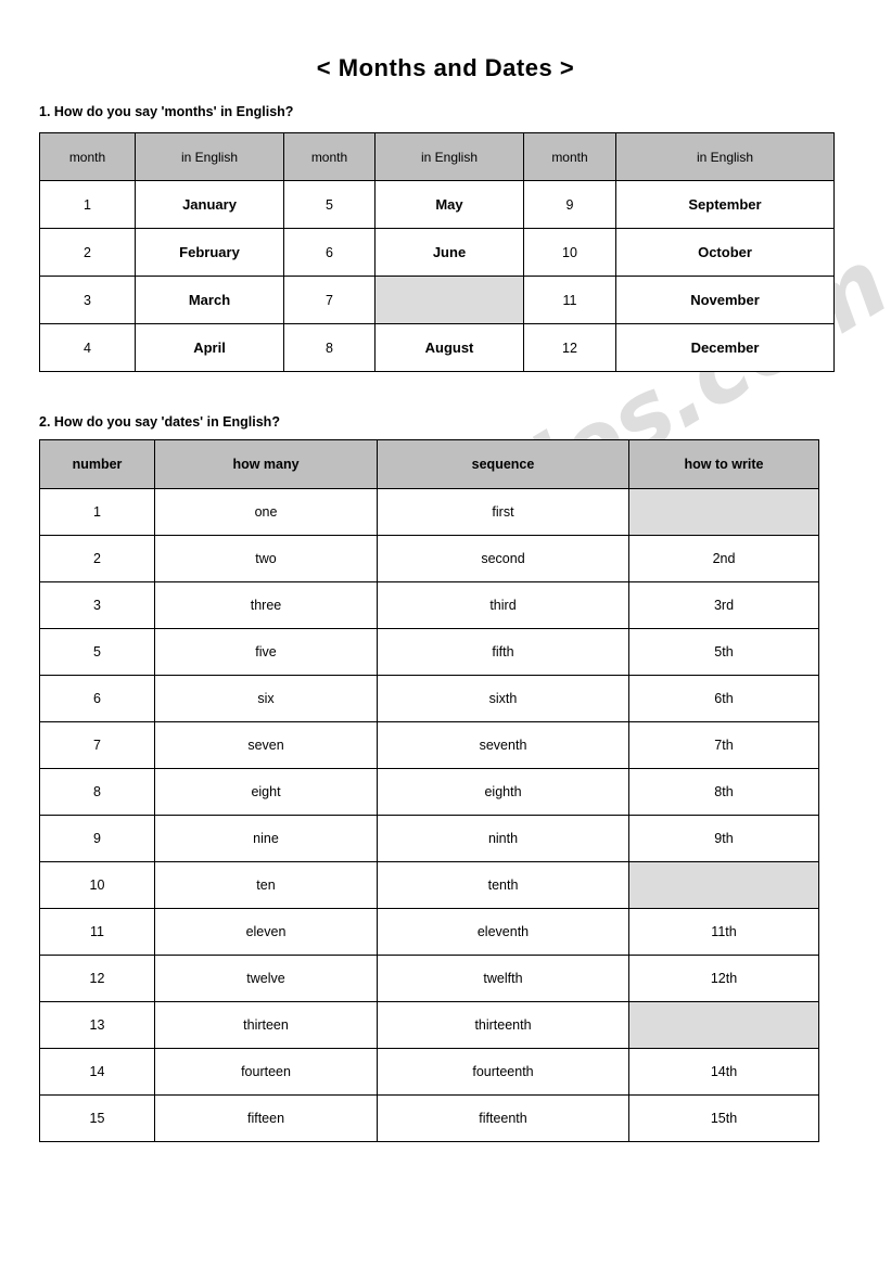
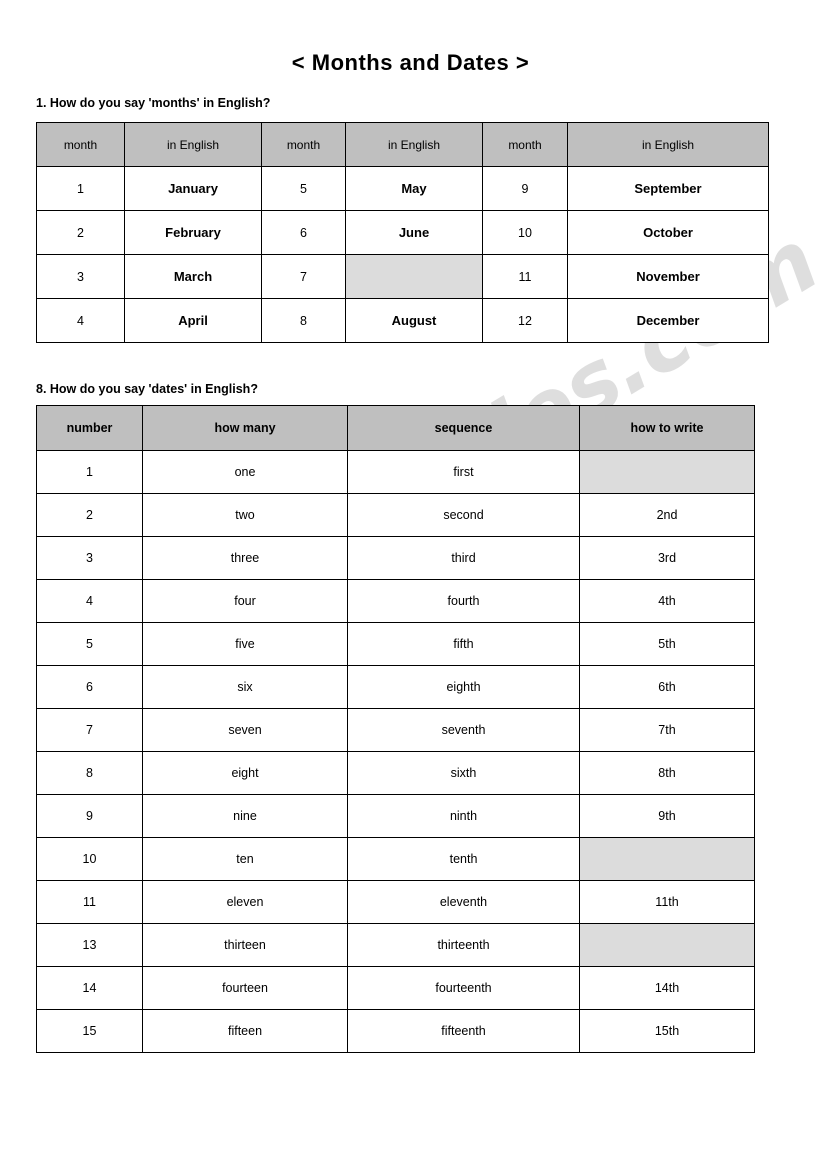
  < Months and Dates >
  1. How do you say 'months' in English?
  month	in English	month	in English	month	in English
  1	January	5	May	9	September
  2	February	6	June	10	October
  3	March	7		11	November
  4	April	8	August	12	December
- 2. How do you say 'dates' in English?
+ 8. How do you say 'dates' in English?
  number	how many	sequence	how to write
  1	one	first
  2	two	second	2nd
  3	three	third	3rd
+ 4	four	fourth	4th
  5	five	fifth	5th
- 6	six	sixth	6th
+ 6	six	eighth	6th
  7	seven	seventh	7th
- 8	eight	eighth	8th
+ 8	eight	sixth	8th
  9	nine	ninth	9th
  10	ten	tenth
  11	eleven	eleventh	11th
- 12	twelve	twelfth	12th
  13	thirteen	thirteenth
  14	fourteen	fourteenth	14th
  15	fifteen	fifteenth	15th
